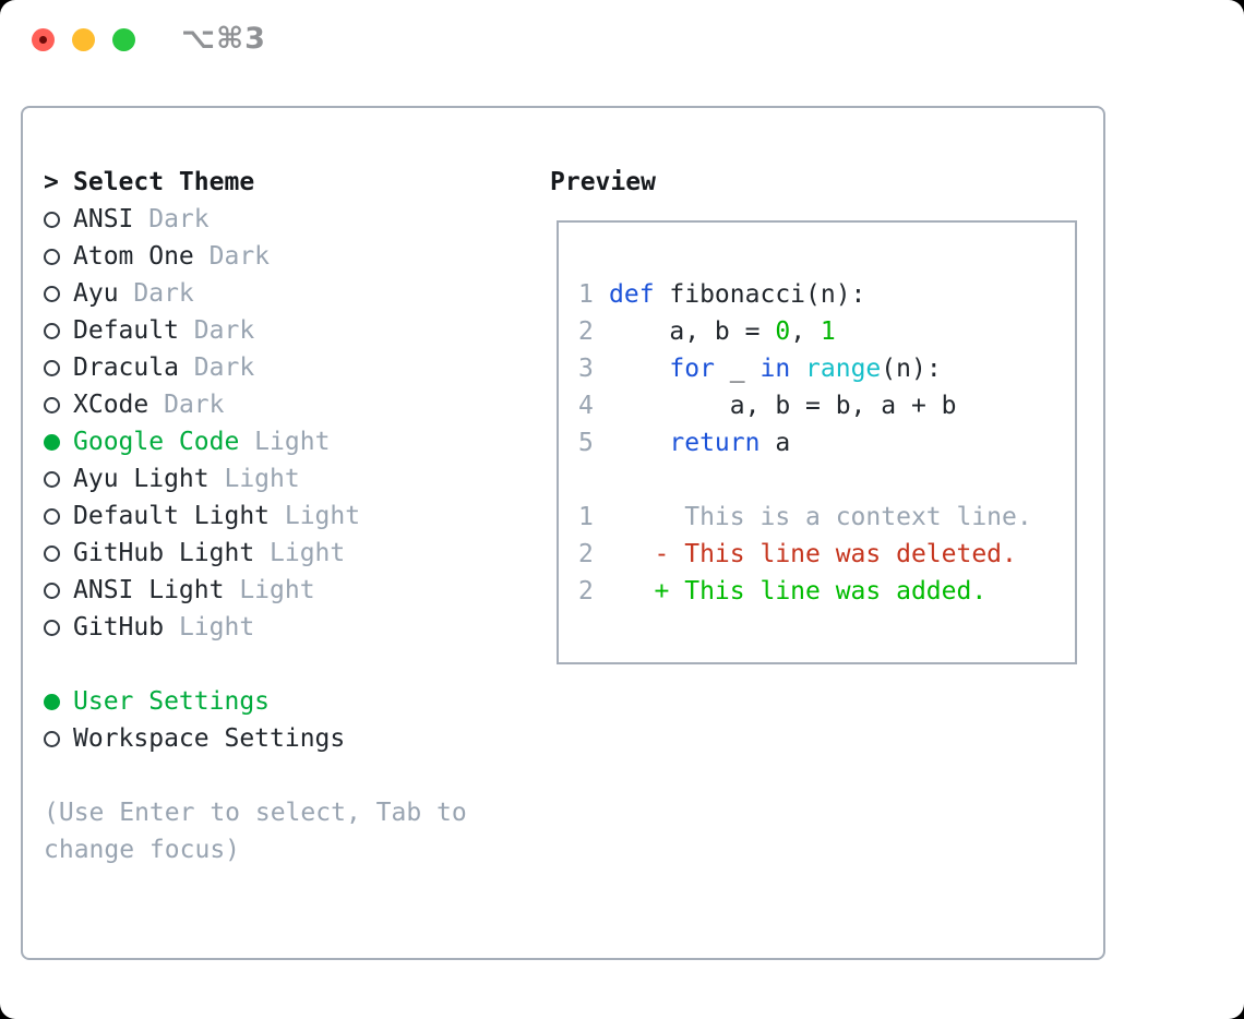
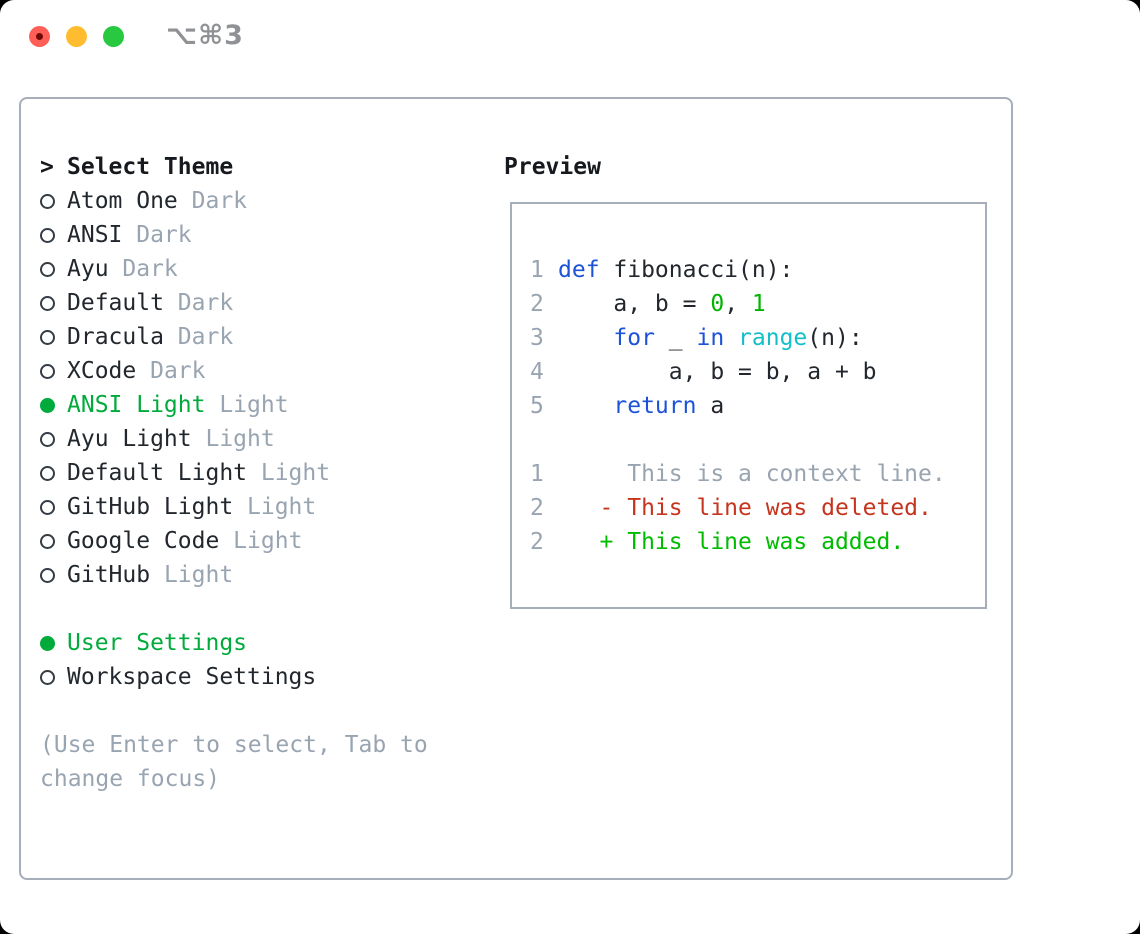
  ⌥⌘3
  >
  Select Theme
- ANSI
+ Atom One
  Dark
- Atom One
+ ANSI
  Dark
  Ayu
  Dark
  Default
  Dark
  Dracula
  Dark
  XCode
  Dark
- Google Code
+ ANSI Light
  Light
  Ayu Light
  Light
  Default Light
  Light
  GitHub Light
  Light
- ANSI Light
+ Google Code
  Light
  GitHub
  Light
  User Settings
  Workspace Settings
  (Use Enter to select, Tab to
  change focus)
  Preview
  1
  def fibonacci(n):
  2
  a, b = 0, 1
  3
  for _ in range(n):
  4
  a, b = b, a + b
  5
  return a
  1
  This is a context line.
  2
  - This line was deleted.
  2
  + This line was added.
